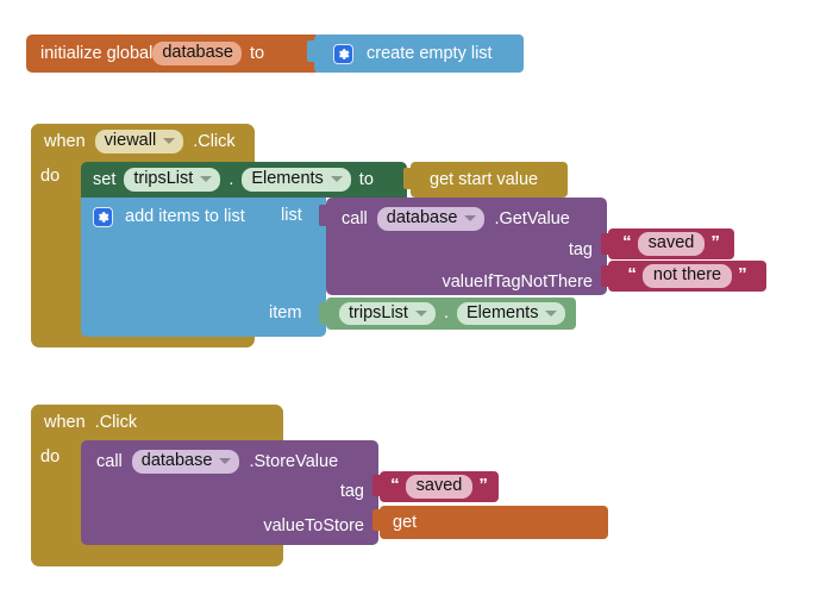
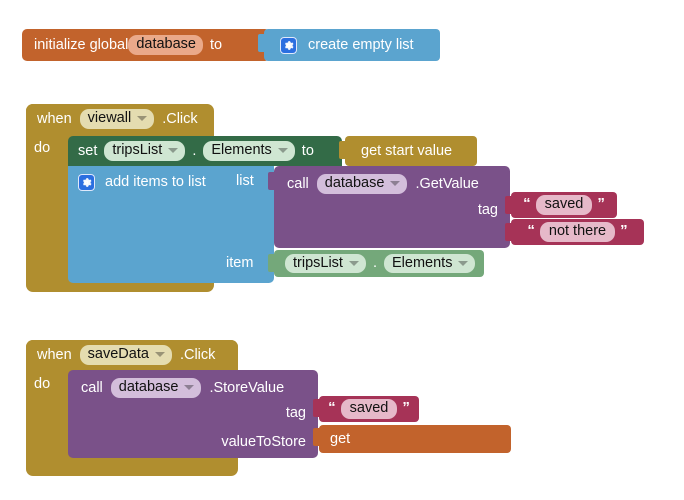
  initialize global
  database
  to
  create empty list
  when
  viewall
  .Click
  do
  set
  tripsList
  .
  Elements
  to
  get start value
  add items to list
  list
  item
  call
  database
  .GetValue
  tag
- valueIfTagNotThere
  “
  saved
  ”
  “
  not there
  ”
  tripsList
  .
  Elements
  when
+ saveData
  .Click
  do
  call
  database
  .StoreValue
  tag
  valueToStore
  “
  saved
  ”
  get
